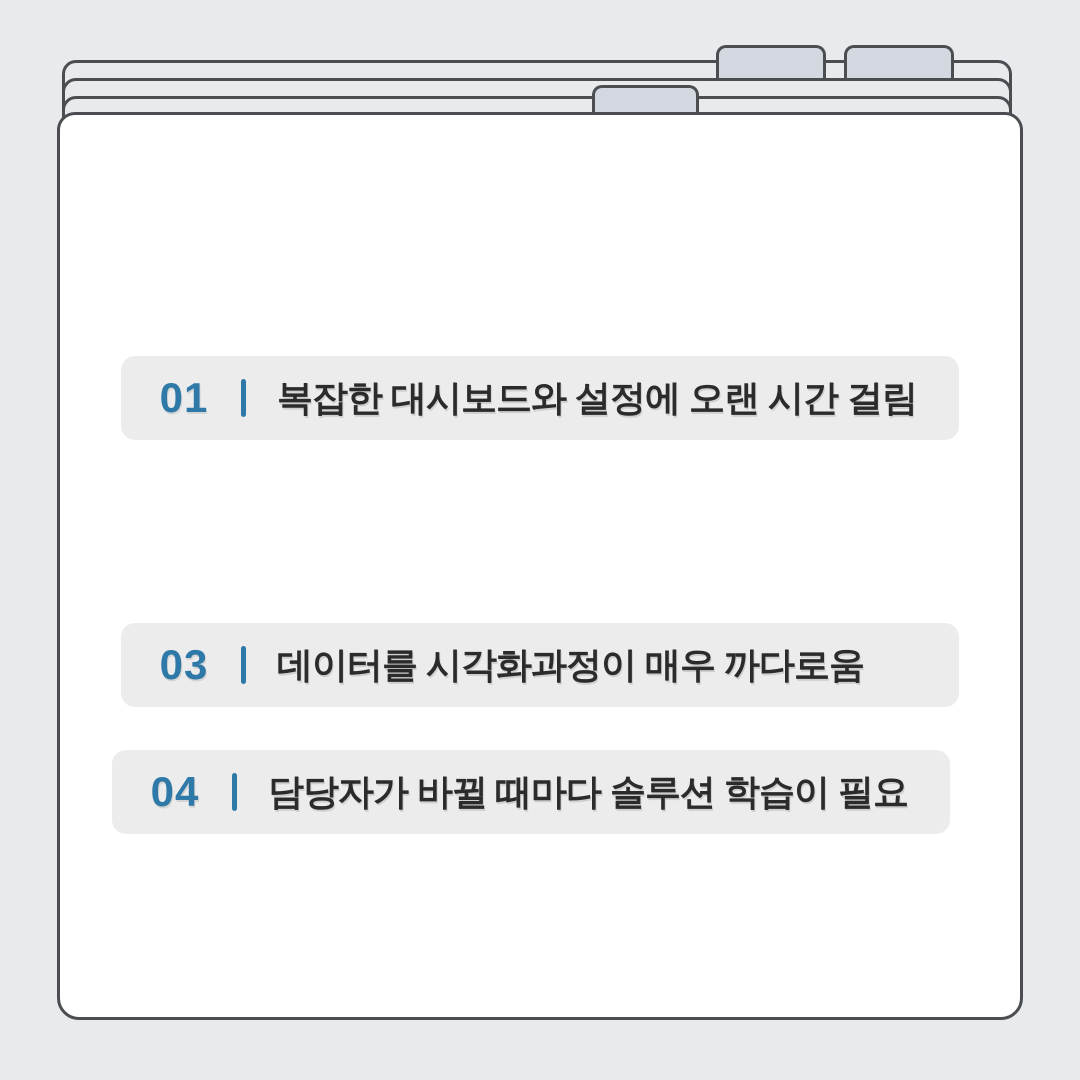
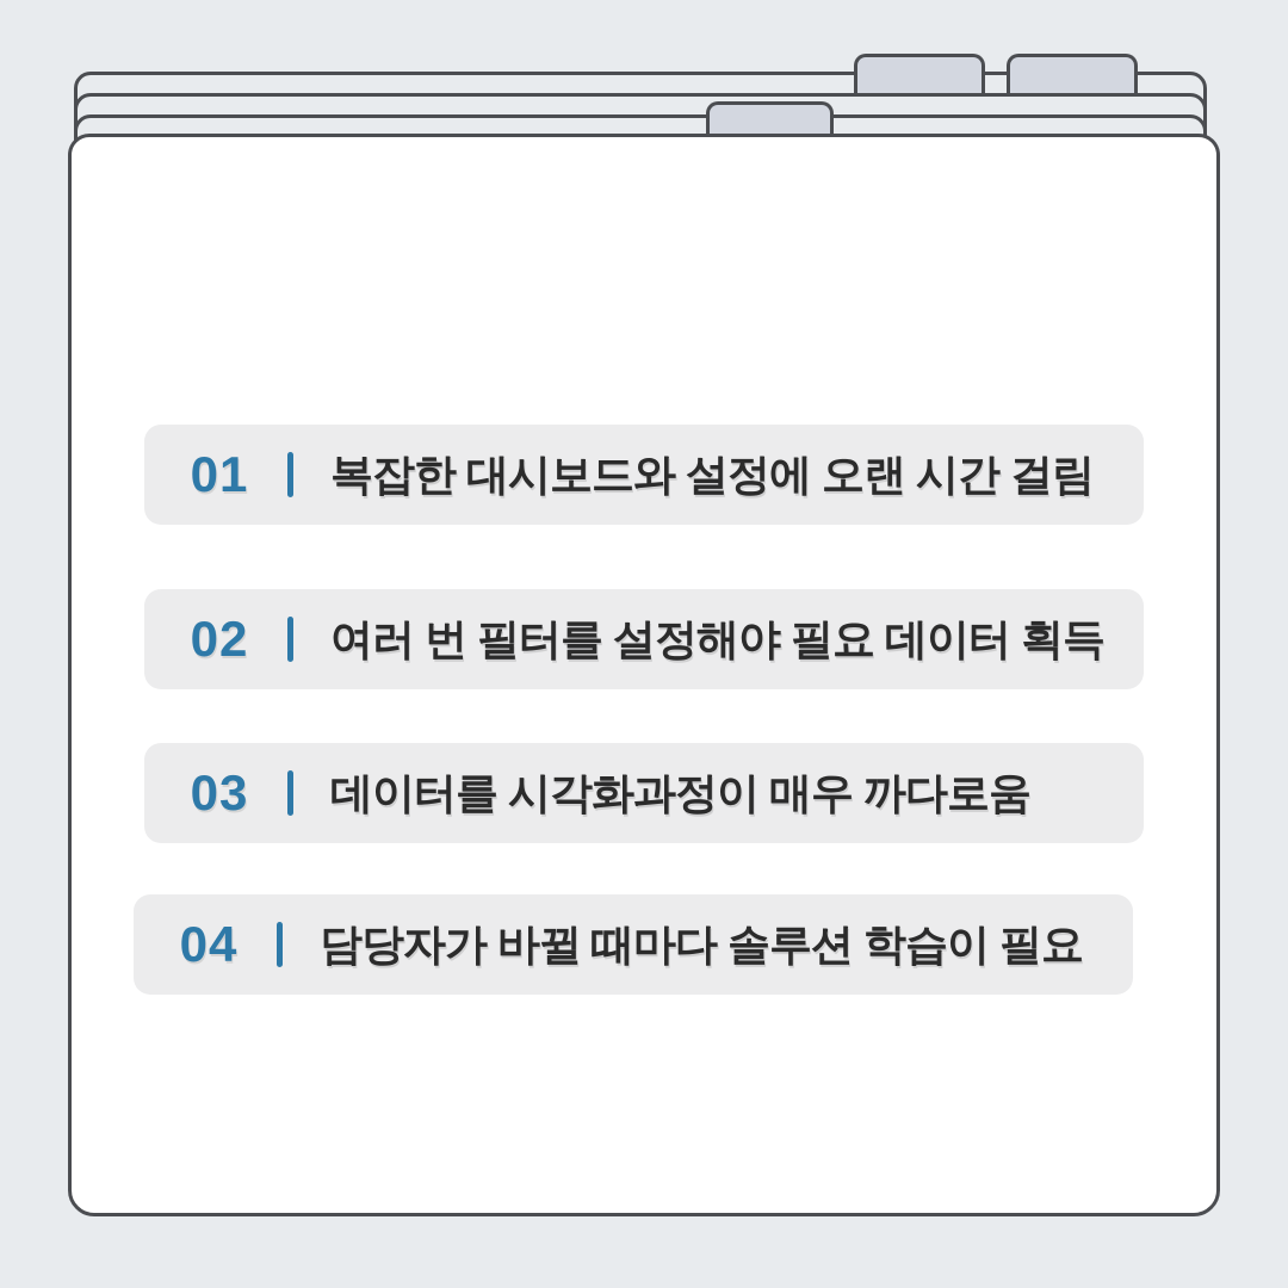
  01
  복잡한 대시보드와 설정에 오랜 시간 걸림
+ 02
+ 여러 번 필터를 설정해야 필요 데이터 획득
  03
  데이터를 시각화과정이 매우 까다로움
  04
  담당자가 바뀔 때마다 솔루션 학습이 필요
